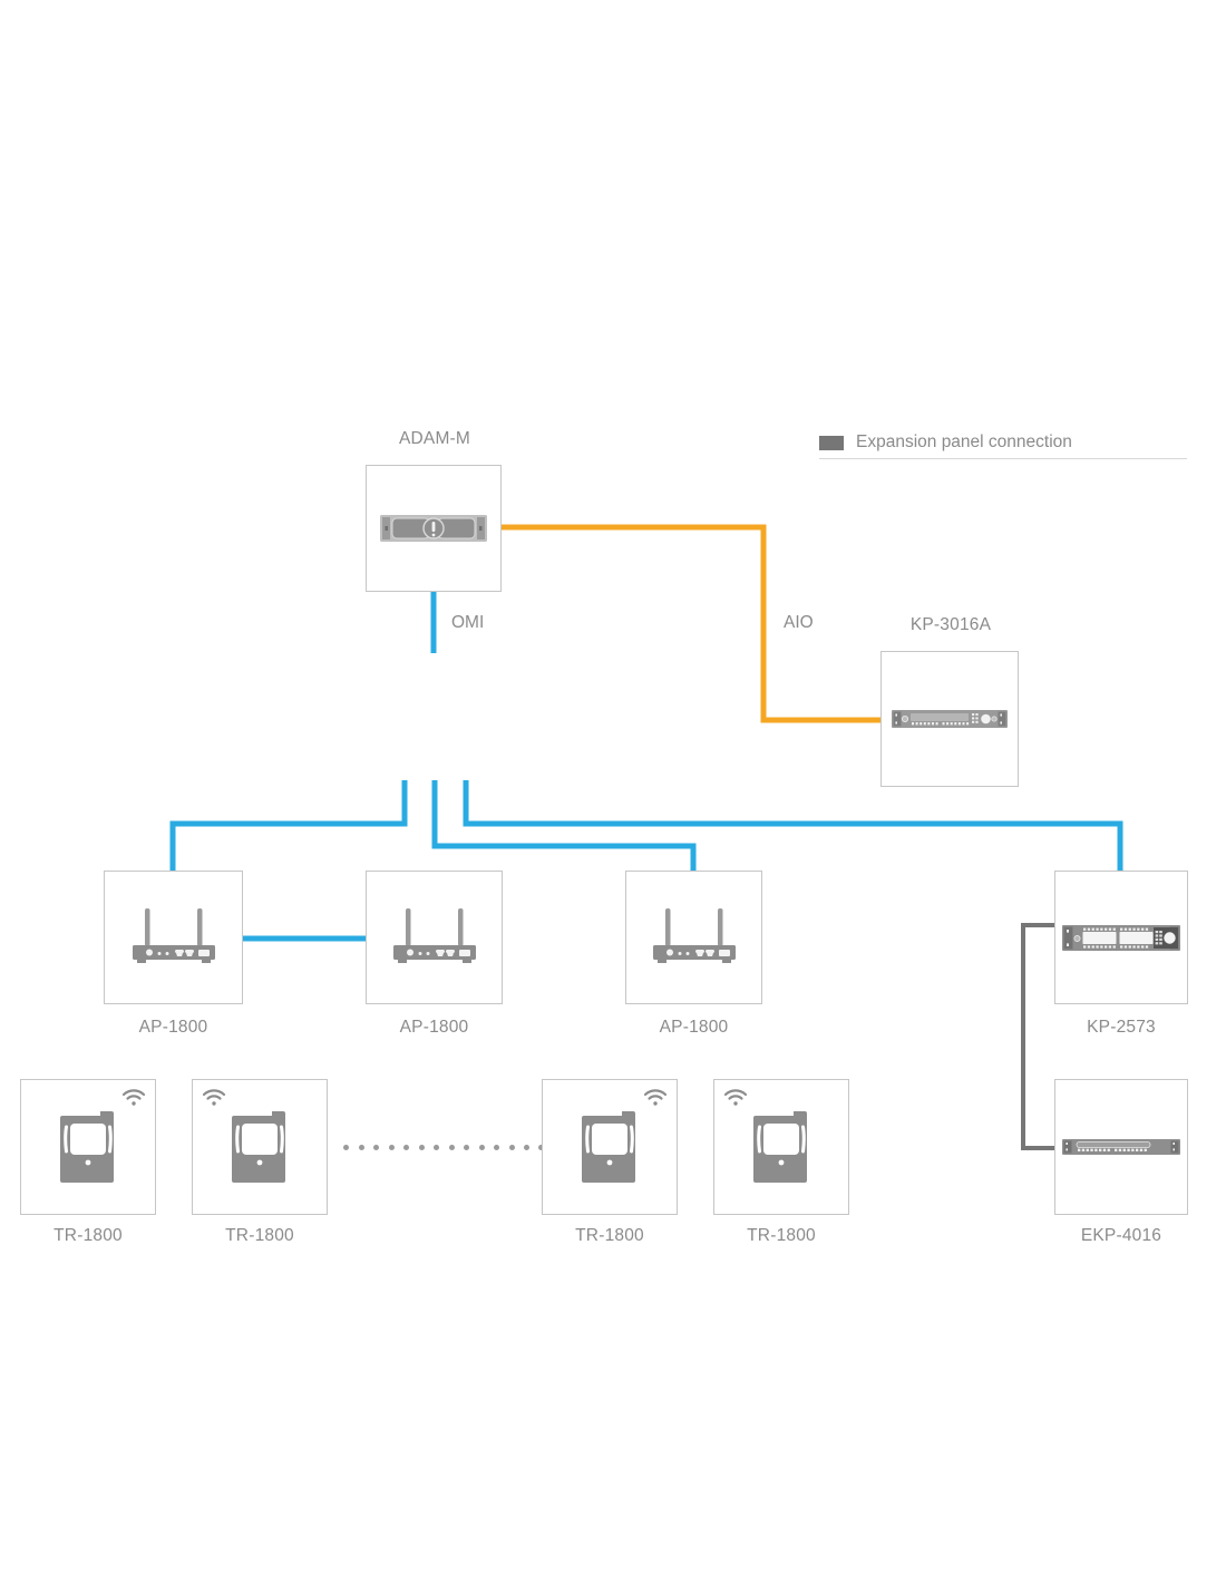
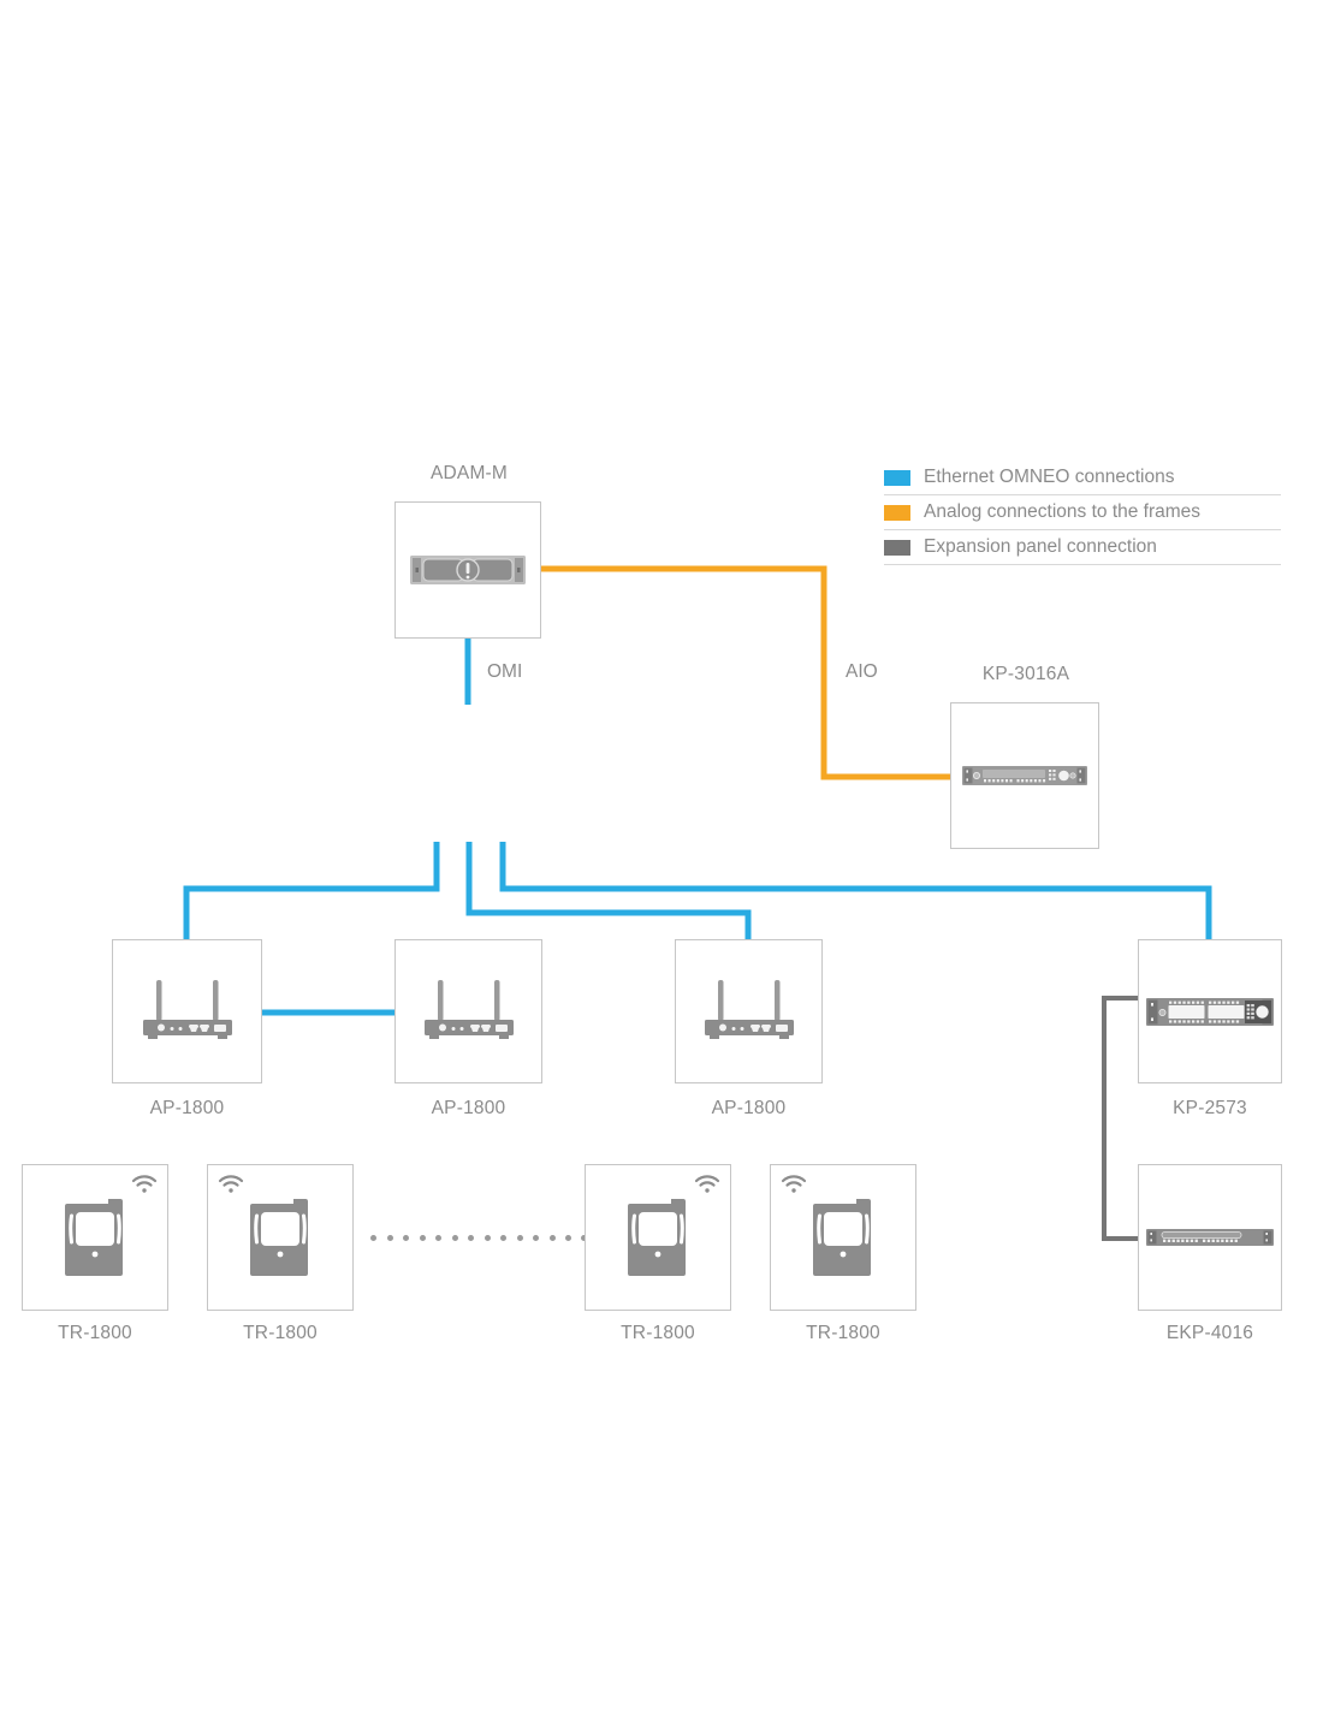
+ Ethernet OMNEO connections
+ Analog connections to the frames
  Expansion panel connection
  ADAM-M
  OMI
  AIO
  KP-3016A
  AP-1800
  AP-1800
  AP-1800
  KP-2573
  EKP-4016
  TR-1800
  TR-1800
  TR-1800
  TR-1800
